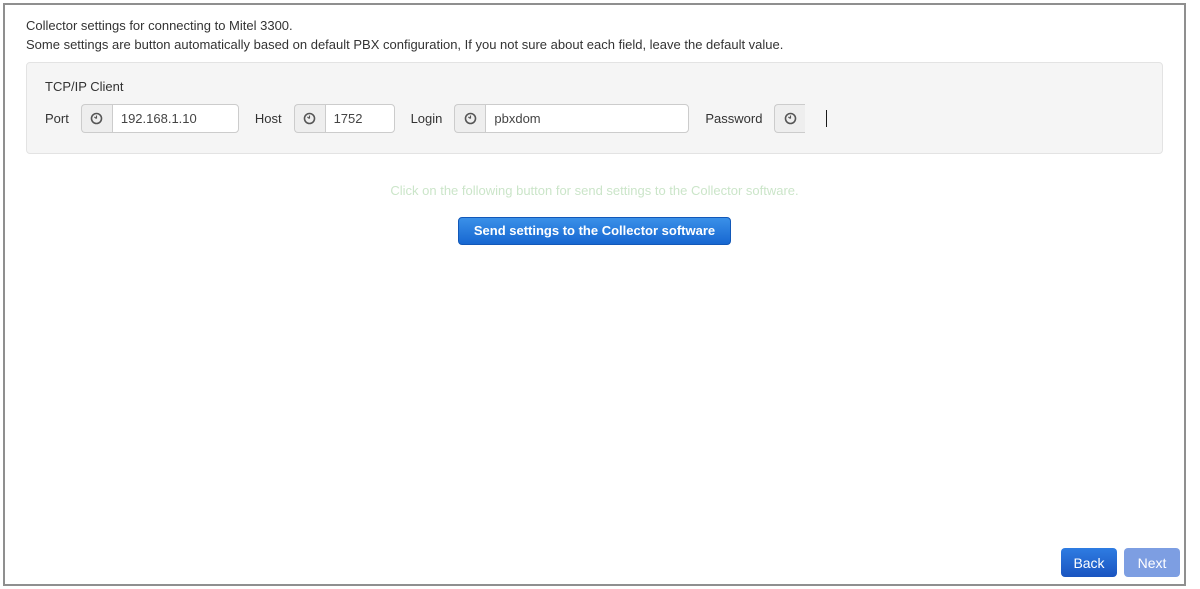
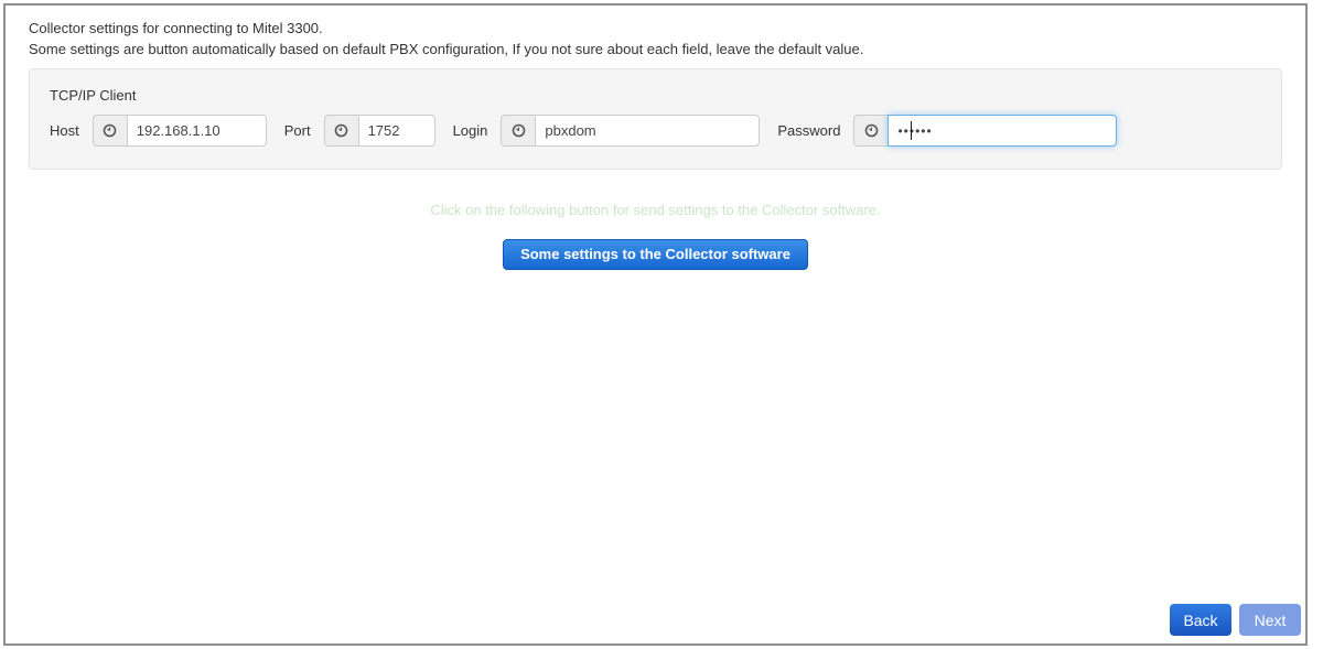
  Collector settings for connecting to Mitel 3300.
  Some settings are button automatically based on default PBX configuration, If you not sure about each field, leave the default value.
  TCP/IP Client
- Port
+ Host
  192.168.1.10
- Host
+ Port
  1752
  Login
  pbxdom
  Password
+ ••••••
  Click on the following button for send settings to the Collector software.
- Send settings to the Collector software
+ Some settings to the Collector software
  Back
  Next
